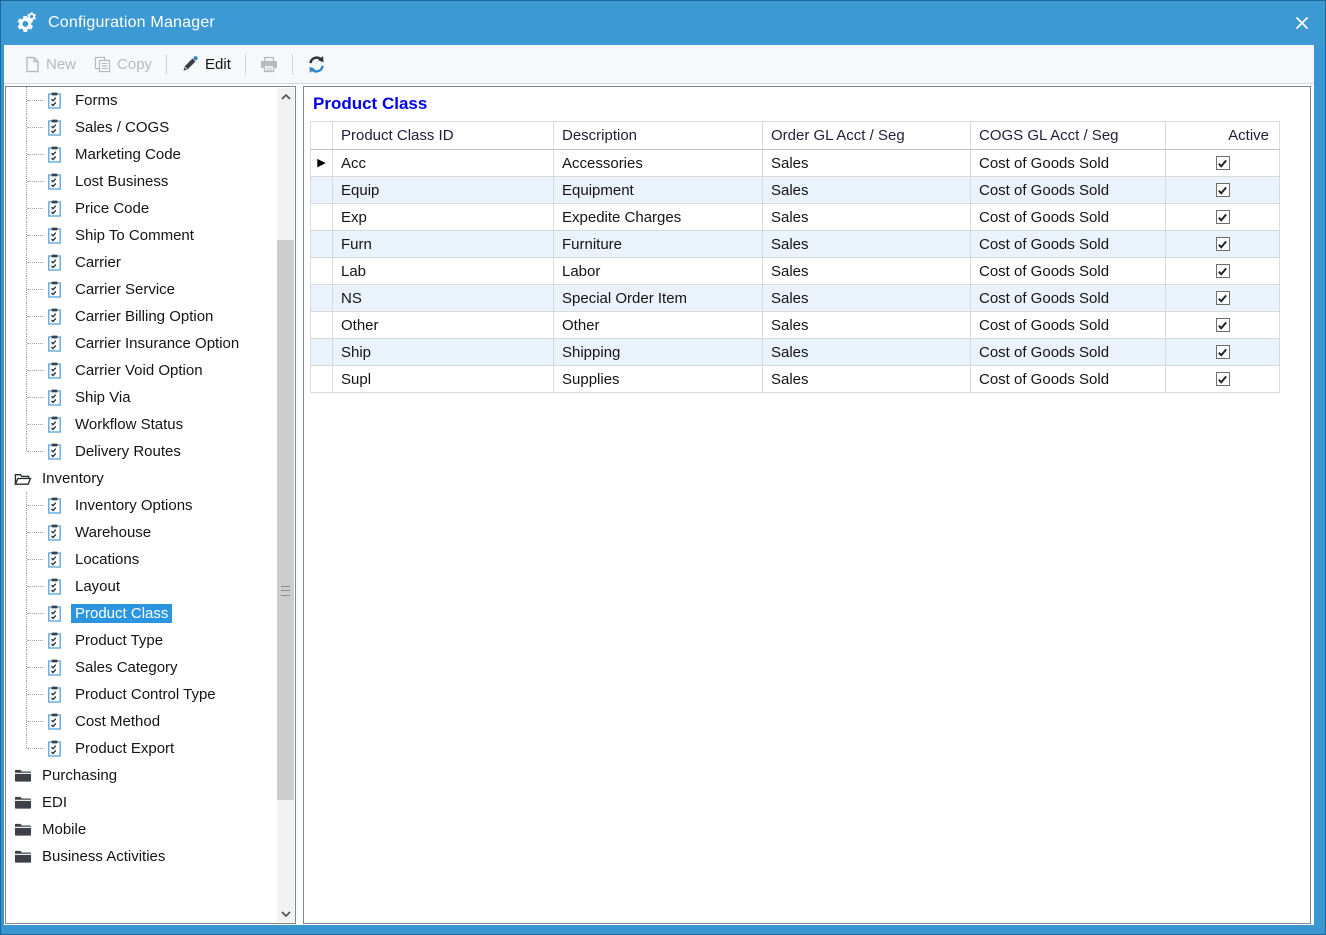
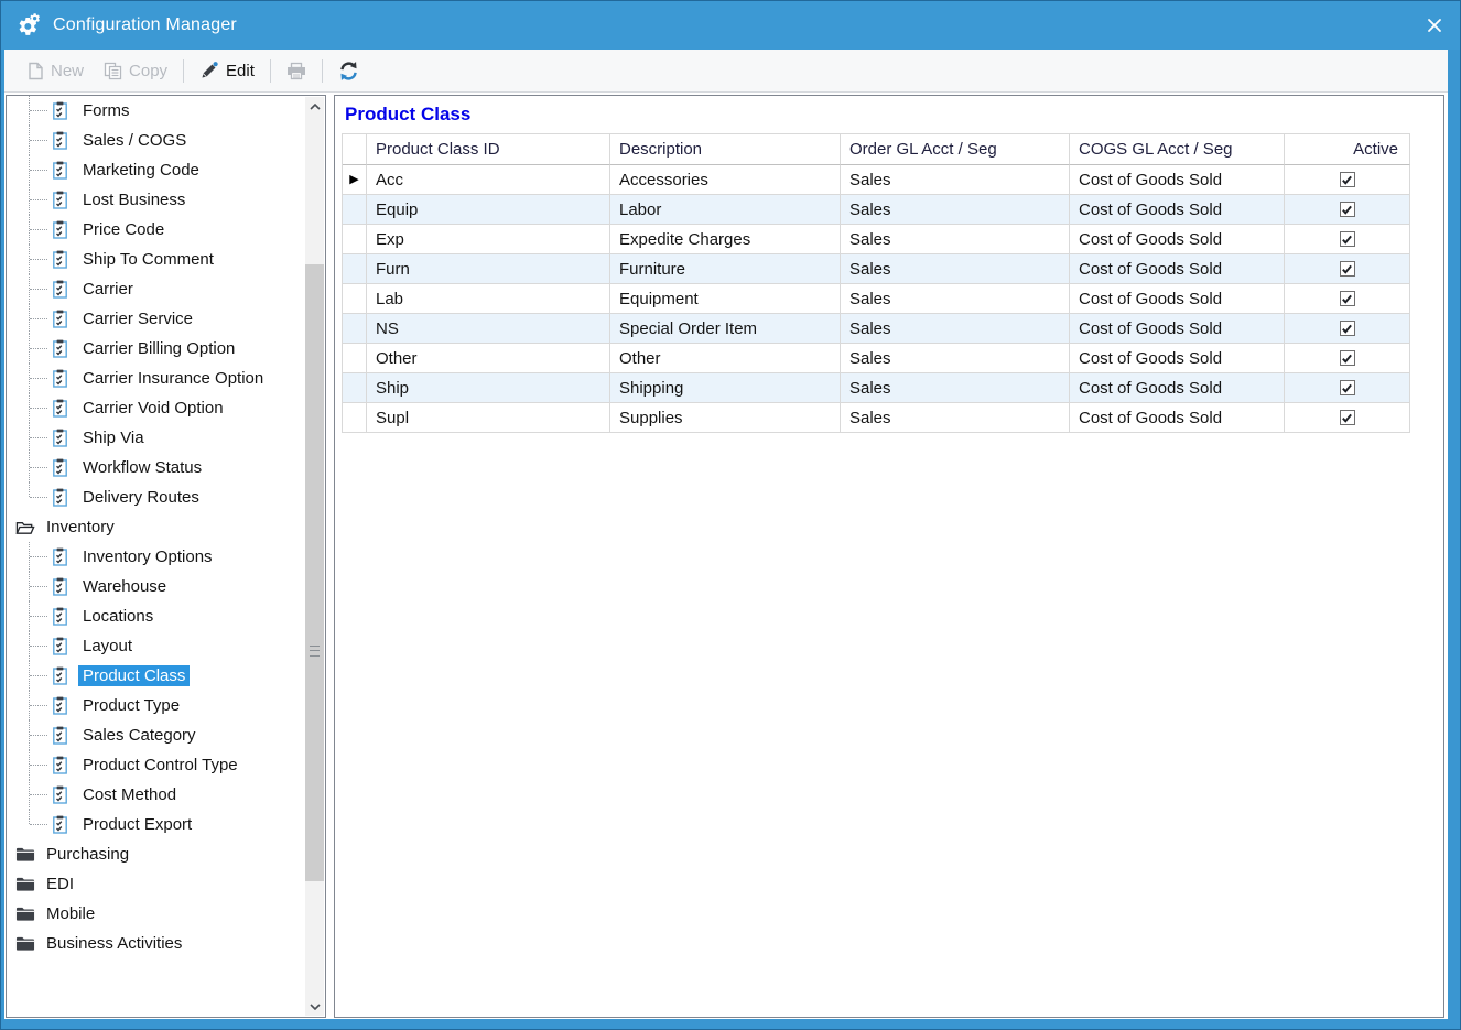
  Configuration Manager
  New
  Copy
  Edit
  Forms
  Sales / COGS
  Marketing Code
  Lost Business
  Price Code
  Ship To Comment
  Carrier
  Carrier Service
  Carrier Billing Option
  Carrier Insurance Option
  Carrier Void Option
  Ship Via
  Workflow Status
  Delivery Routes
  Inventory
  Inventory Options
  Warehouse
  Locations
  Layout
  Product Class
  Product Type
  Sales Category
  Product Control Type
  Cost Method
  Product Export
  Purchasing
  EDI
  Mobile
  Business Activities
  Product Class
  Product Class ID
  Description
  Order GL Acct / Seg
  COGS GL Acct / Seg
  Active
  ▶
  Acc
  Accessories
  Sales
  Cost of Goods Sold
  Equip
- Equipment
+ Labor
  Sales
  Cost of Goods Sold
  Exp
  Expedite Charges
  Sales
  Cost of Goods Sold
  Furn
  Furniture
  Sales
  Cost of Goods Sold
  Lab
- Labor
+ Equipment
  Sales
  Cost of Goods Sold
  NS
  Special Order Item
  Sales
  Cost of Goods Sold
  Other
  Other
  Sales
  Cost of Goods Sold
  Ship
  Shipping
  Sales
  Cost of Goods Sold
  Supl
  Supplies
  Sales
  Cost of Goods Sold
